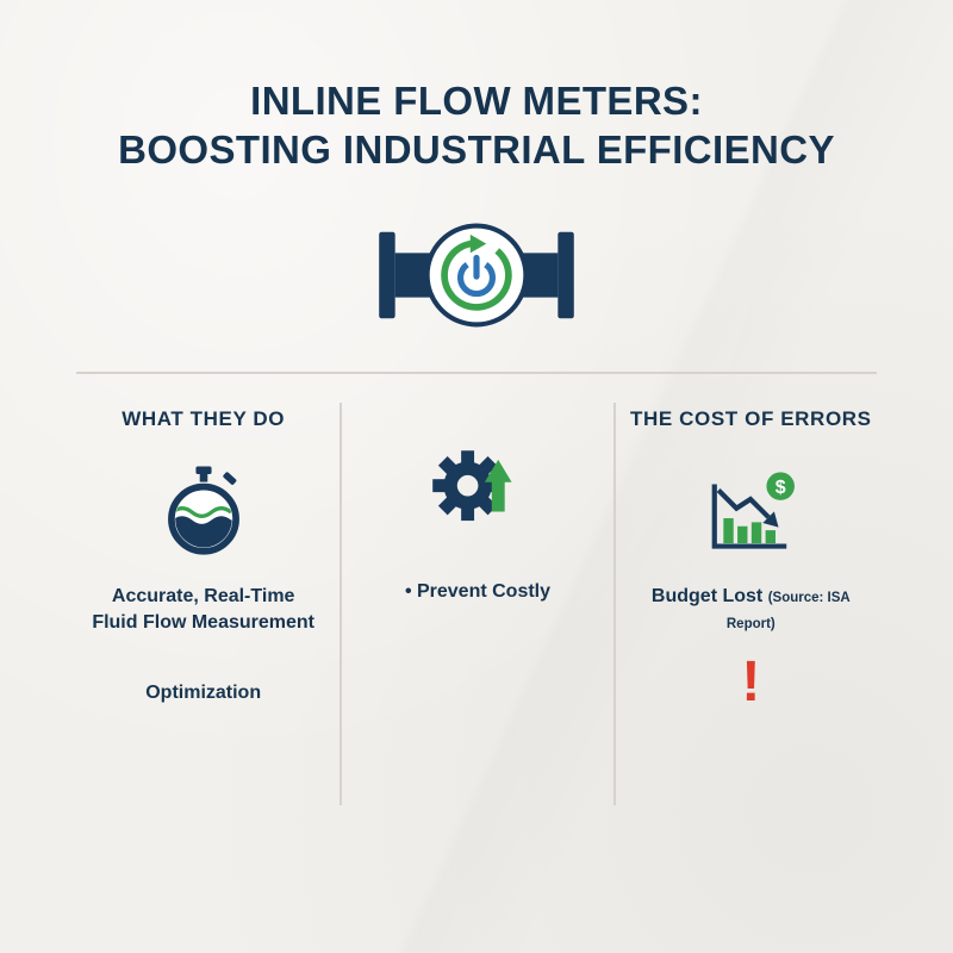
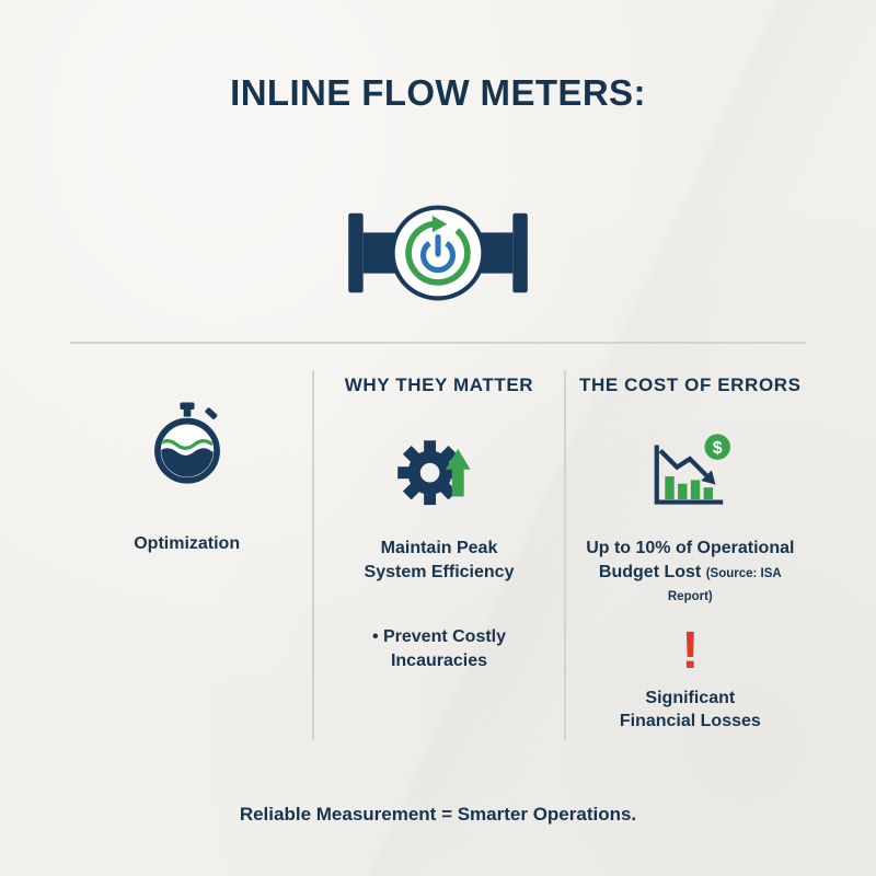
  INLINE FLOW METERS:
- BOOSTING INDUSTRIAL EFFICIENCY
- WHAT THEY DO
- Accurate, Real-Time
- Fluid Flow Measurement
  Optimization
+ WHY THEY MATTER
+ Maintain Peak
+ System Efficiency
  • Prevent Costly
+ Incauracies
  THE COST OF ERRORS
  $
+ Up to 10% of Operational
  Budget Lost (Source: ISA Report)
  !
+ Significant
+ Financial Losses
+ Reliable Measurement = Smarter Operations.
